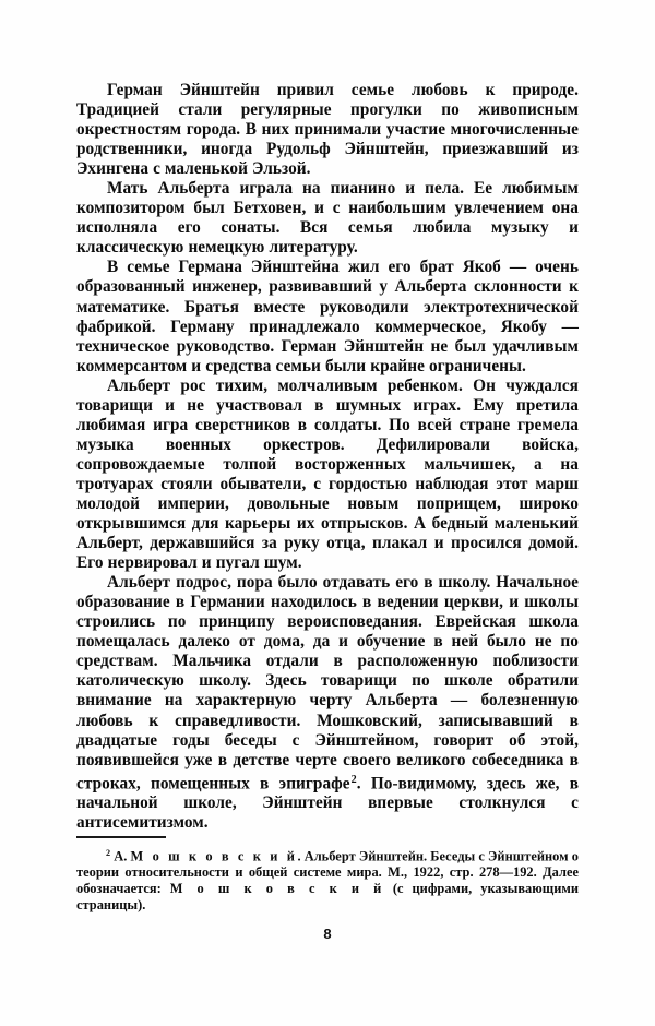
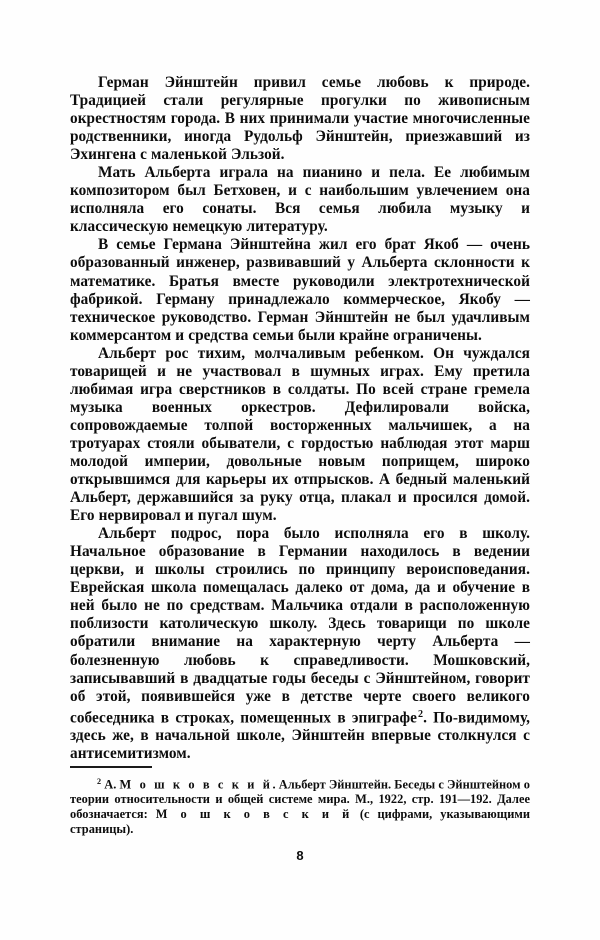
  Герман Эйнштейн привил семье любовь к природе. Традицией стали регулярные прогулки по живописным окрестностям города. В них принимали участие многочисленные родственники, иногда Рудольф Эйнштейн, приезжавший из Эхингена с маленькой Эльзой.
  Мать Альберта играла на пианино и пела. Ее любимым композитором был Бетховен, и с наибольшим увлечением она исполняла его сонаты. Вся семья любила музыку и классическую немецкую литературу.
  В семье Германа Эйнштейна жил его брат Якоб — очень образованный инженер, развивавший у Альберта склонности к математике. Братья вместе руководили электротехнической фабрикой. Герману принадлежало коммерческое, Якобу — техническое руководство. Герман Эйнштейн не был удачливым коммерсантом и средства семьи были крайне ограничены.
- Альберт рос тихим, молчаливым ребенком. Он чуждался товарищи и не участвовал в шумных играх. Ему претила любимая игра сверстников в солдаты. По всей стране гремела музыка военных оркестров. Дефилировали войска, сопровождаемые толпой восторженных мальчишек, а на тротуарах стояли обыватели, с гордостью наблюдая этот марш молодой империи, довольные новым поприщем, широко открывшимся для карьеры их отпрысков. А бедный маленький Альберт, державшийся за руку отца, плакал и просился домой. Его нервировал и пугал шум.
+ Альберт рос тихим, молчаливым ребенком. Он чуждался товарищей и не участвовал в шумных играх. Ему претила любимая игра сверстников в солдаты. По всей стране гремела музыка военных оркестров. Дефилировали войска, сопровождаемые толпой восторженных мальчишек, а на тротуарах стояли обыватели, с гордостью наблюдая этот марш молодой империи, довольные новым поприщем, широко открывшимся для карьеры их отпрысков. А бедный маленький Альберт, державшийся за руку отца, плакал и просился домой. Его нервировал и пугал шум.
- Альберт подрос, пора было отдавать его в школу. Начальное образование в Германии находилось в ведении церкви, и школы строились по принципу вероисповедания. Еврейская школа помещалась далеко от дома, да и обучение в ней было не по средствам. Мальчика отдали в расположенную поблизости католическую школу. Здесь товарищи по школе обратили внимание на характерную черту Альберта — болезненную любовь к справедливости. Мошковский, записывавший в двадцатые годы беседы с Эйнштейном, говорит об этой, появившейся уже в детстве черте своего великого собеседника в строках, помещенных в эпиграфе2. По-видимому, здесь же, в начальной школе, Эйнштейн впервые столкнулся с антисемитизмом.
+ Альберт подрос, пора было исполняла его в школу. Начальное образование в Германии находилось в ведении церкви, и школы строились по принципу вероисповедания. Еврейская школа помещалась далеко от дома, да и обучение в ней было не по средствам. Мальчика отдали в расположенную поблизости католическую школу. Здесь товарищи по школе обратили внимание на характерную черту Альберта — болезненную любовь к справедливости. Мошковский, записывавший в двадцатые годы беседы с Эйнштейном, говорит об этой, появившейся уже в детстве черте своего великого собеседника в строках, помещенных в эпиграфе2. По-видимому, здесь же, в начальной школе, Эйнштейн впервые столкнулся с антисемитизмом.
- 2 А. М о ш к о в с к и й. Альберт Эйнштейн. Беседы с Эйнштейном о теории относительности и общей системе мира. М., 1922, стр. 278—192. Далее обозначается: М о ш к о в с к и й (с цифрами, указывающими страницы).
+ 2 А. М о ш к о в с к и й. Альберт Эйнштейн. Беседы с Эйнштейном о теории относительности и общей системе мира. М., 1922, стр. 191—192. Далее обозначается: М о ш к о в с к и й (с цифрами, указывающими страницы).
  8
